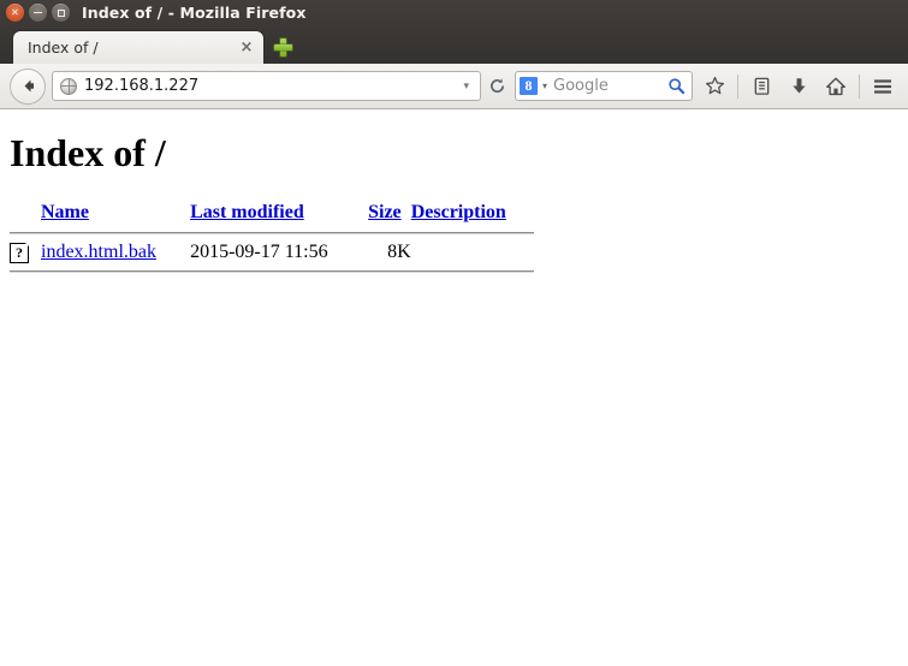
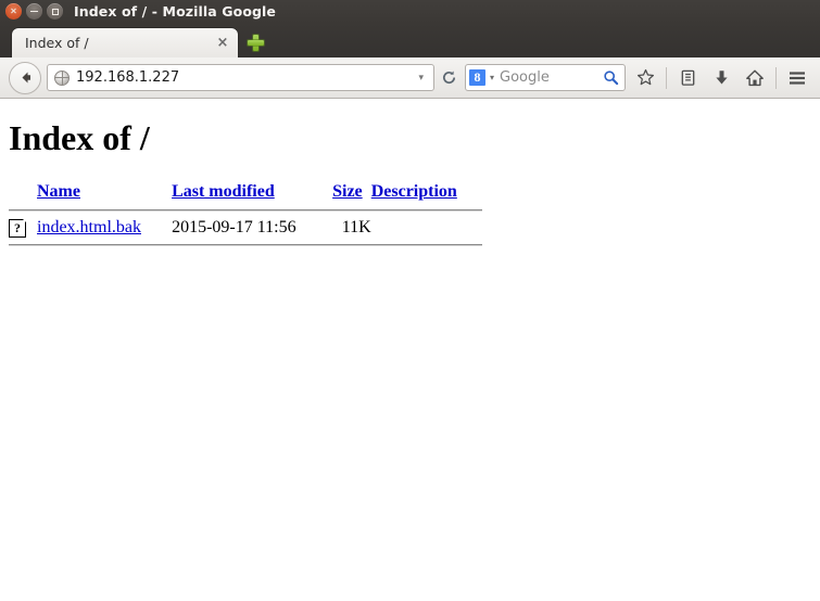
  ×
- Index of / - Mozilla Firefox
+ Index of / - Mozilla Google
  Index of /
  ×
  192.168.1.227
  ▾
  8
  ▾
  Google
  Index of /
  	Name	Last modified	Size	Description
- ?	index.html.bak	2015-09-17 11:56	8K
+ ?	index.html.bak	2015-09-17 11:56	11K
